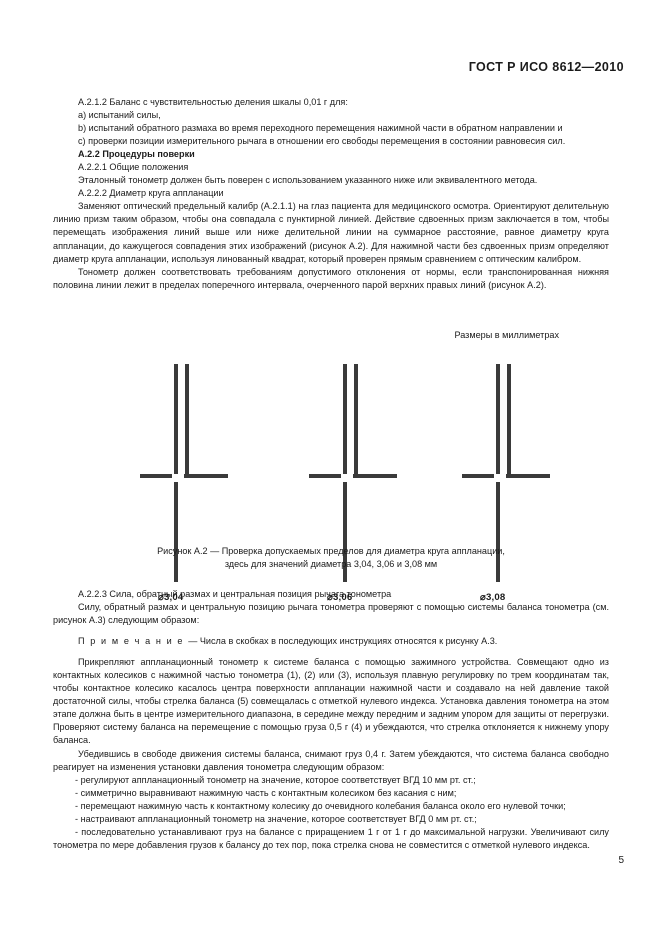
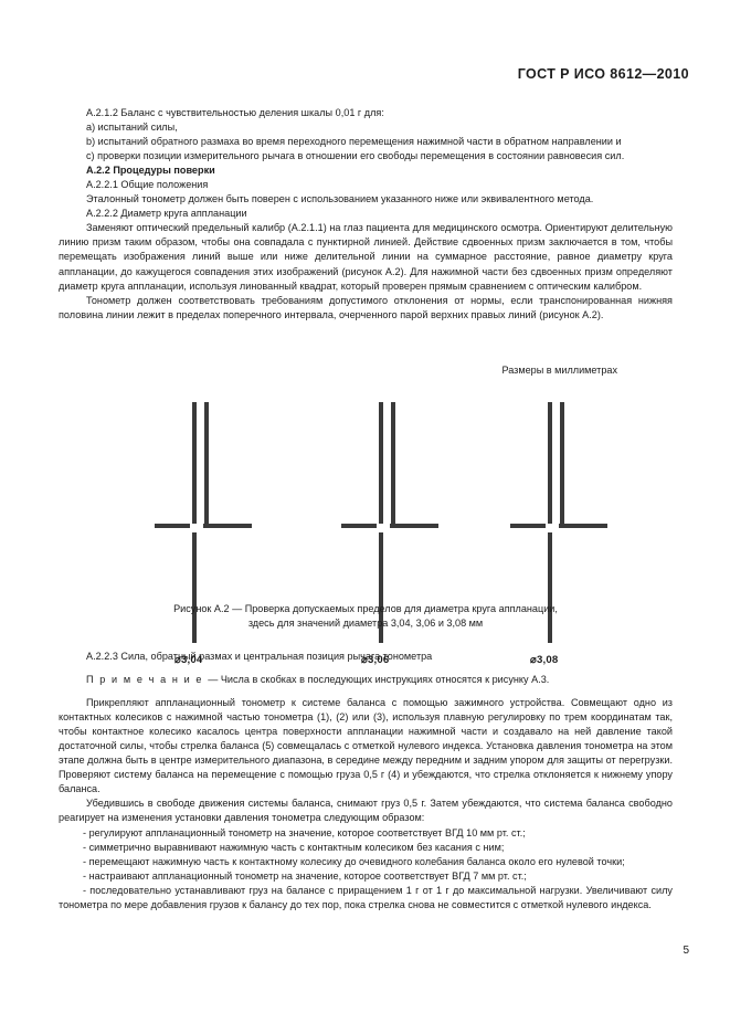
  ГОСТ Р ИСО 8612—2010
  A.2.1.2 Баланс с чувствительностью деления шкалы 0,01 г для:
  a) испытаний силы,
  b) испытаний обратного размаха во время переходного перемещения нажимной части в обратном направле­нии и
  c) проверки позиции измерительного рычага в отношении его свободы перемещения в состоянии равнове­сия сил.
  A.2.2 Процедуры поверки
  A.2.2.1 Общие положения
  Эталонный тонометр должен быть поверен с использованием указанного ниже или эквивалентного метода.
  A.2.2.2 Диаметр круга аппланации
  Заменяют оптический предельный калибр (A.2.1.1) на глаз пациента для медицинского осмотра. Ориентиру­ют делительную линию призм таким образом, чтобы она совпадала с пунктирной линией. Действие сдвоенных призм заключается в том, чтобы перемещать изображения линий выше или ниже делительной линии на суммарное расстояние, равное диаметру круга аппланации, до кажущегося совпадения этих изображений (рисунок A.2). Для нажимной части без сдвоенных призм определяют диаметр круга аппланации, используя линованный квадрат, ко­торый проверен прямым сравнением с оптическим калибром.
  Тонометр должен соответствовать требованиям допустимого отклонения от нормы, если транспонированная нижняя половина линии лежит в пределах поперечного интервала, очерченного парой верхних правых линий (рису­нок A.2).
  Размеры в миллиметрах
  ⌀3,04
  ⌀3,06
  ⌀3,08
  Рисунок А.2 — Проверка допускаемых пределов для диаметра круга аппланации,
  здесь для значений диаметра 3,04, 3,06 и 3,08 мм
  A.2.2.3 Сила, обратный размах и центральная позиция рычага тонометра
- Силу, обратный размах и центральную позицию рычага тонометра проверяют с помощью системы баланса тонометра (см. рисунок A.3) следующим образом:
  П р и м е ч а н и е — Числа в скобках в последующих инструкциях относятся к рисунку A.3.
  Прикрепляют аппланационный тонометр к системе баланса с помощью зажимного устройства. Совмещают одно из контактных колесиков с нажимной частью тонометра (1), (2) или (3), используя плавную регулировку по трем координатам так, чтобы контактное колесико касалось центра поверхности аппланации нажимной части и создава­ло на ней давление такой достаточной силы, чтобы стрелка баланса (5) совмещалась с отметкой нулевого индекса. Установка давления тонометра на этом этапе должна быть в центре измерительного диапазона, в середине между передним и задним упором для защиты от перегрузки. Проверяют систему баланса на перемещение с помощью груза 0,5 г (4) и убеждаются, что стрелка отклоняется к нижнему упору баланса.
- Убедившись в свободе движения системы баланса, снимают груз 0,4 г. Затем убеждаются, что система ба­ланса свободно реагирует на изменения установки давления тонометра следующим образом:
+ Убедившись в свободе движения системы баланса, снимают груз 0,5 г. Затем убеждаются, что система ба­ланса свободно реагирует на изменения установки давления тонометра следующим образом:
  - регулируют аппланационный тонометр на значение, которое соответствует ВГД 10 мм рт. ст.;
  - симметрично выравнивают нажимную часть с контактным колесиком без касания с ним;
  - перемещают нажимную часть к контактному колесику до очевидного колебания баланса около его нулевой точки;
- - настраивают аппланационный тонометр на значение, которое соответствует ВГД 0 мм рт. ст.;
+ - настраивают аппланационный тонометр на значение, которое соответствует ВГД 7 мм рт. ст.;
  - последовательно устанавливают груз на балансе с приращением 1 г от 1 г до максимальной нагрузки. Уве­личивают силу тонометра по мере добавления грузов к балансу до тех пор, пока стрелка снова не совместится с от­меткой нулевого индекса.
  5
